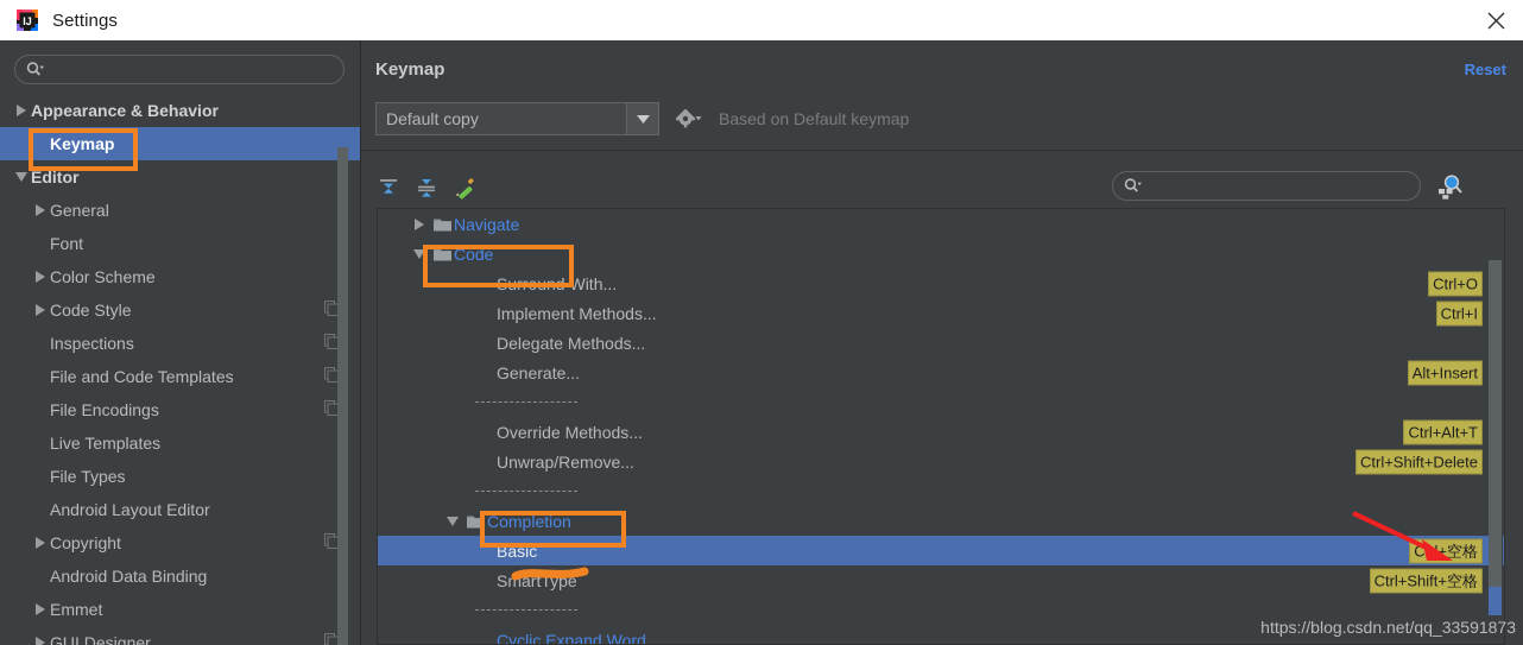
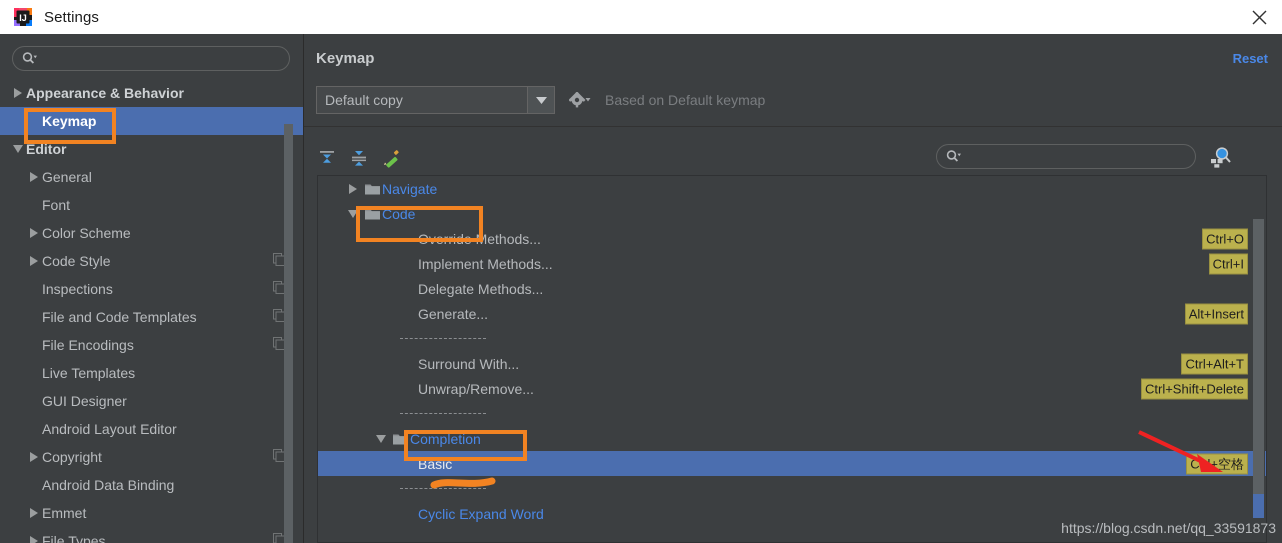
  IJ
  Settings
  Appearance & Behavior
  Keymap
  Editor
  General
  Font
  Color Scheme
  Code Style
  Inspections
  File and Code Templates
  File Encodings
  Live Templates
- File Types
+ GUI Designer
  Android Layout Editor
  Copyright
  Android Data Binding
  Emmet
- GUI Designer
+ File Types
  Keymap
  Reset
  Default copy
  Based on Default keymap
  Navigate
  Code
- Surround With...
+ Override Methods...
  Ctrl+O
  Implement Methods...
  Ctrl+I
  Delegate Methods...
  Generate...
  Alt+Insert
- Override Methods...
+ Surround With...
  Ctrl+Alt+T
  Unwrap/Remove...
  Ctrl+Shift+Delete
  Completion
  Basic
- SmartType
- Ctrl+Shift+空格
  Cyclic Expand Word
  https://blog.csdn.net/qq_33591873
